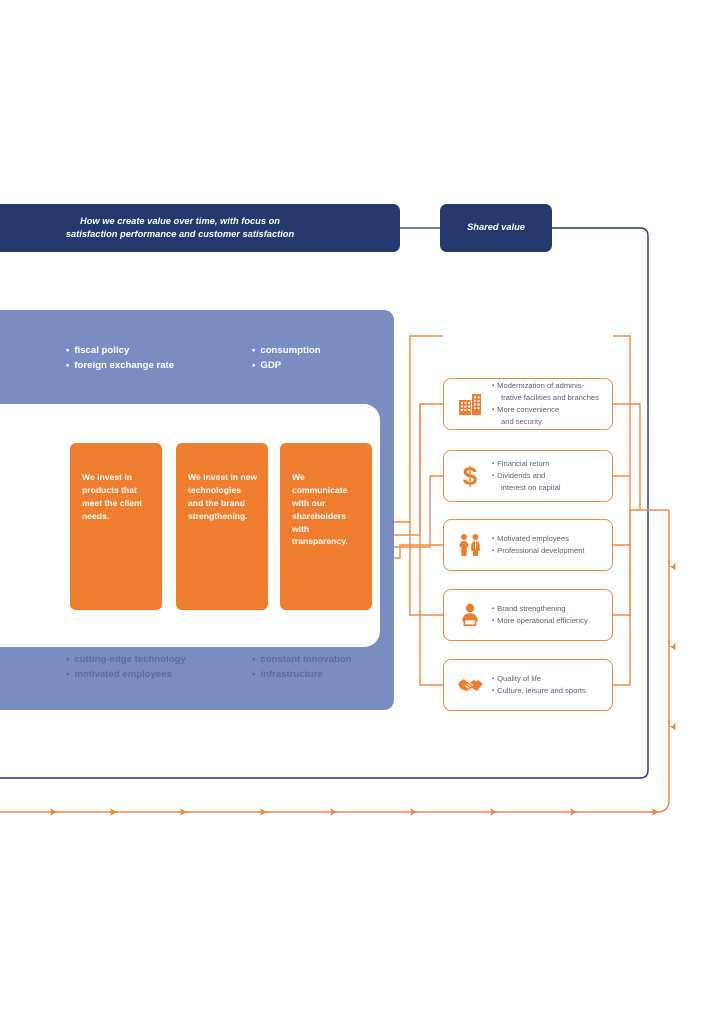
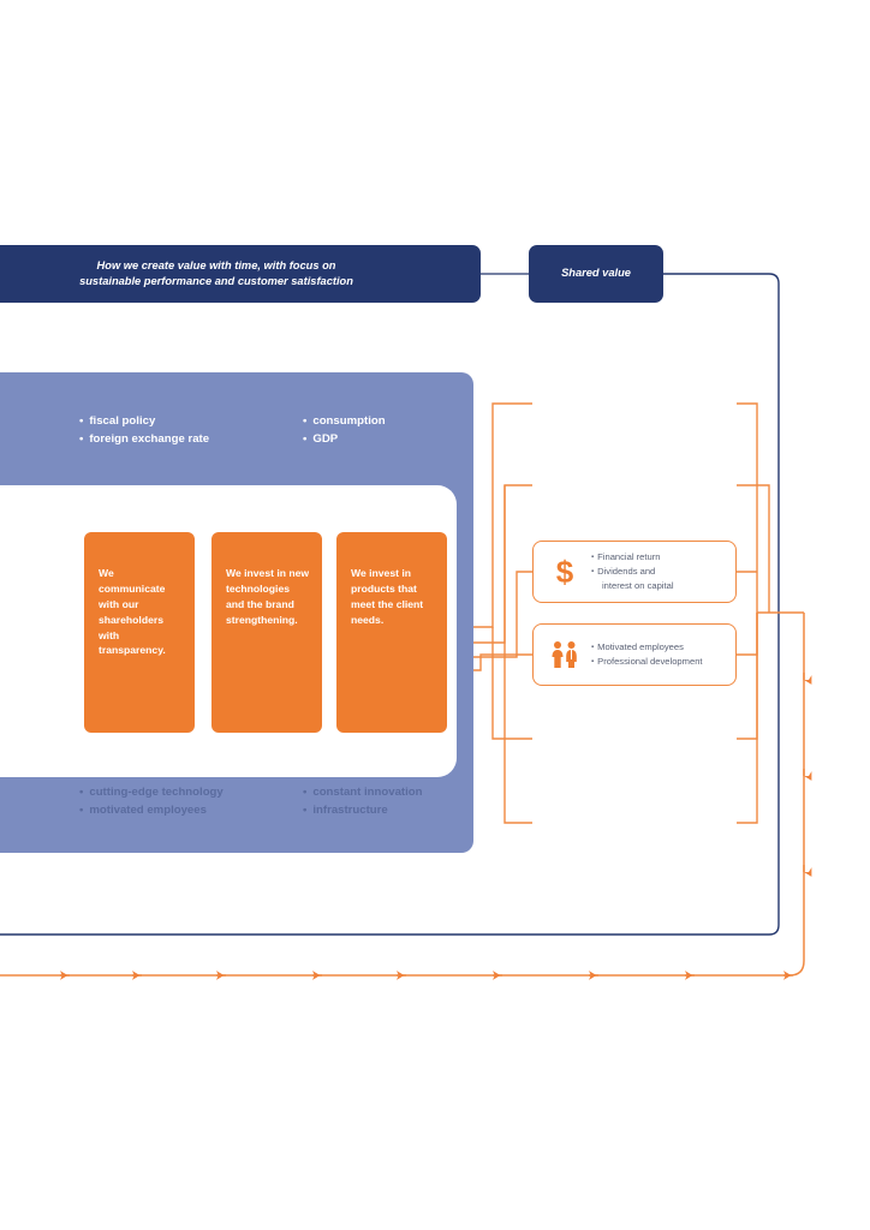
- How we create value over time, with focus on
+ How we create value with time, with focus on
- satisfaction performance and customer satisfaction
+ sustainable performance and customer satisfaction
  Shared value
  fiscal policy
  foreign exchange rate
  consumption
  GDP
  cutting-edge technology
  motivated employees
  constant innovation
  infrastructure
- We invest in products that meet the client needs.
+ We communicate with our shareholders with transparency.
  We invest in new technologies and the brand strengthening.
- We communicate with our shareholders with transparency.
+ We invest in products that meet the client needs.
- Modernization of adminis-
- trative facilities and branches
- More convenience
- and security
  $
  Financial return
  Dividends and
  interest on capital
  Motivated employees
  Professional development
- Brand strengthening
- More operational efficiency
- Quality of life
- Culture, leisure and sports
